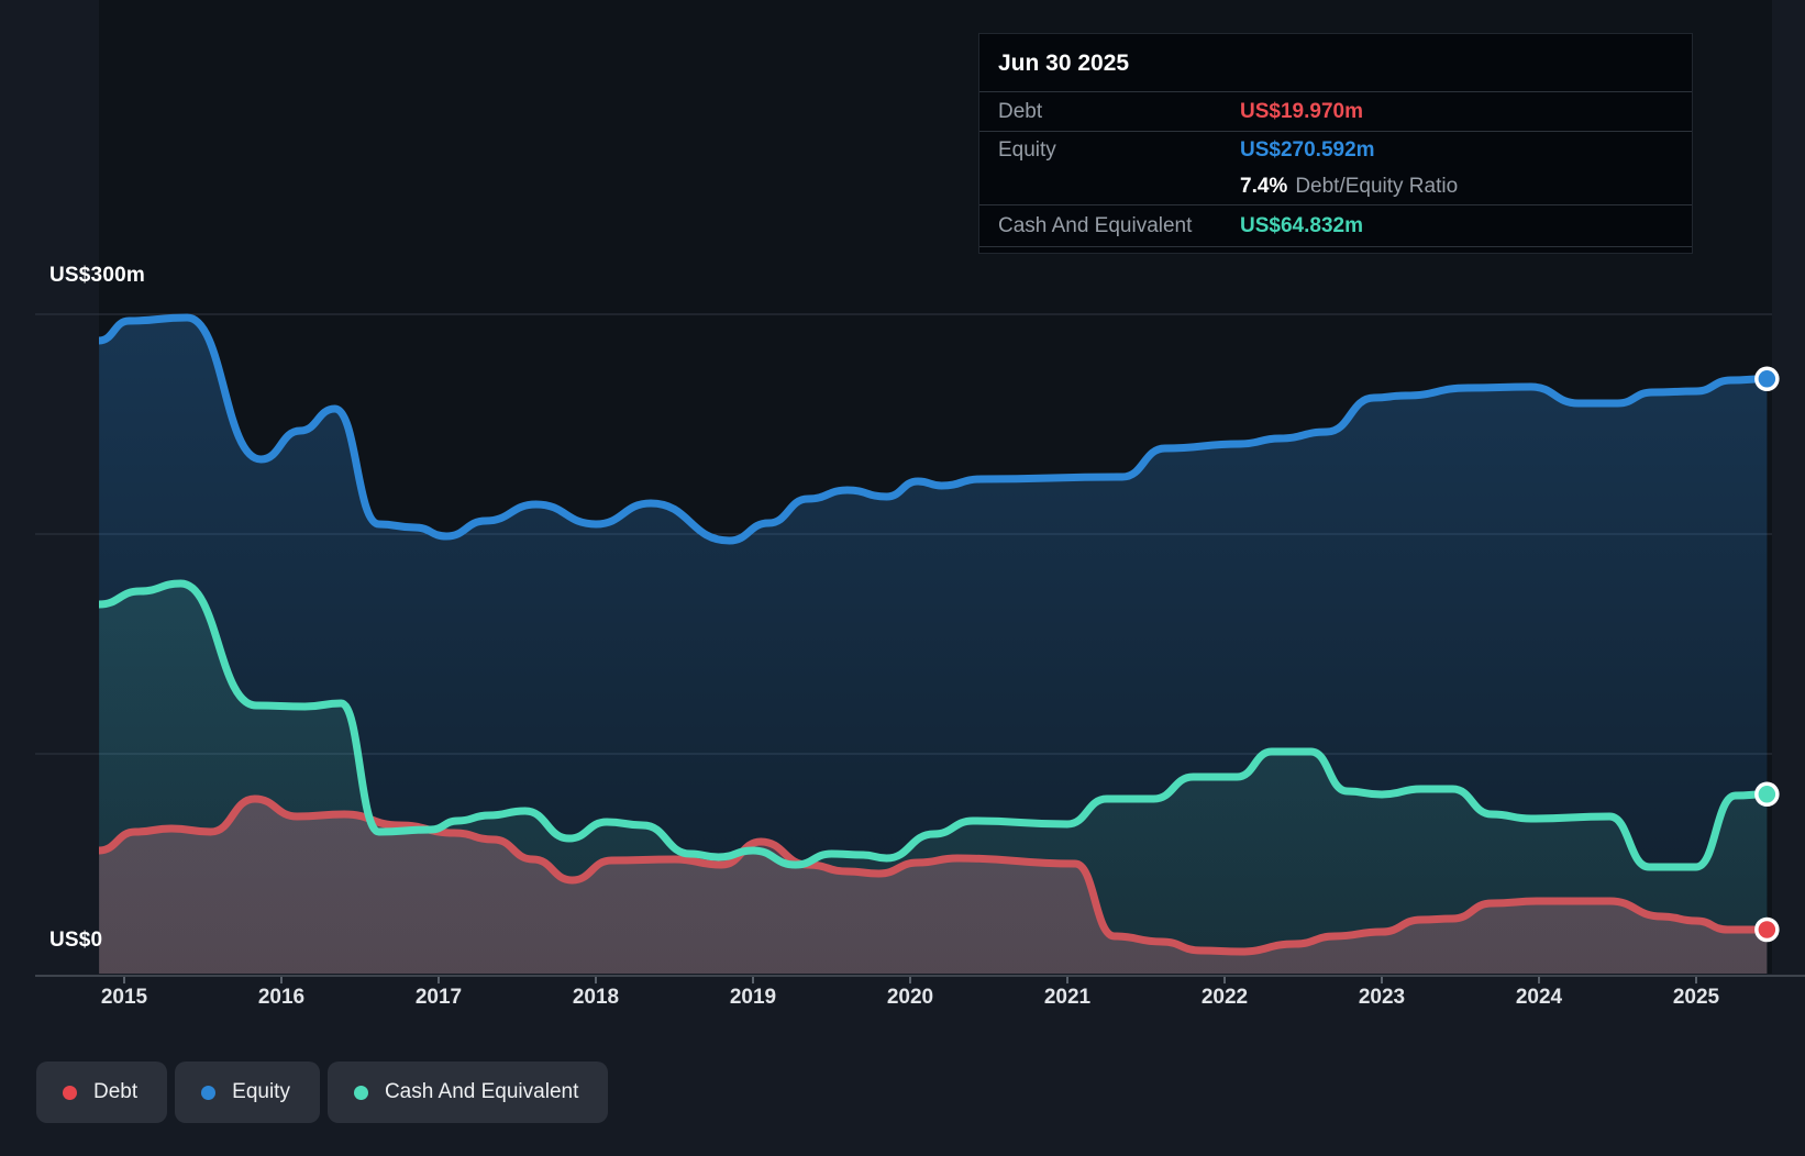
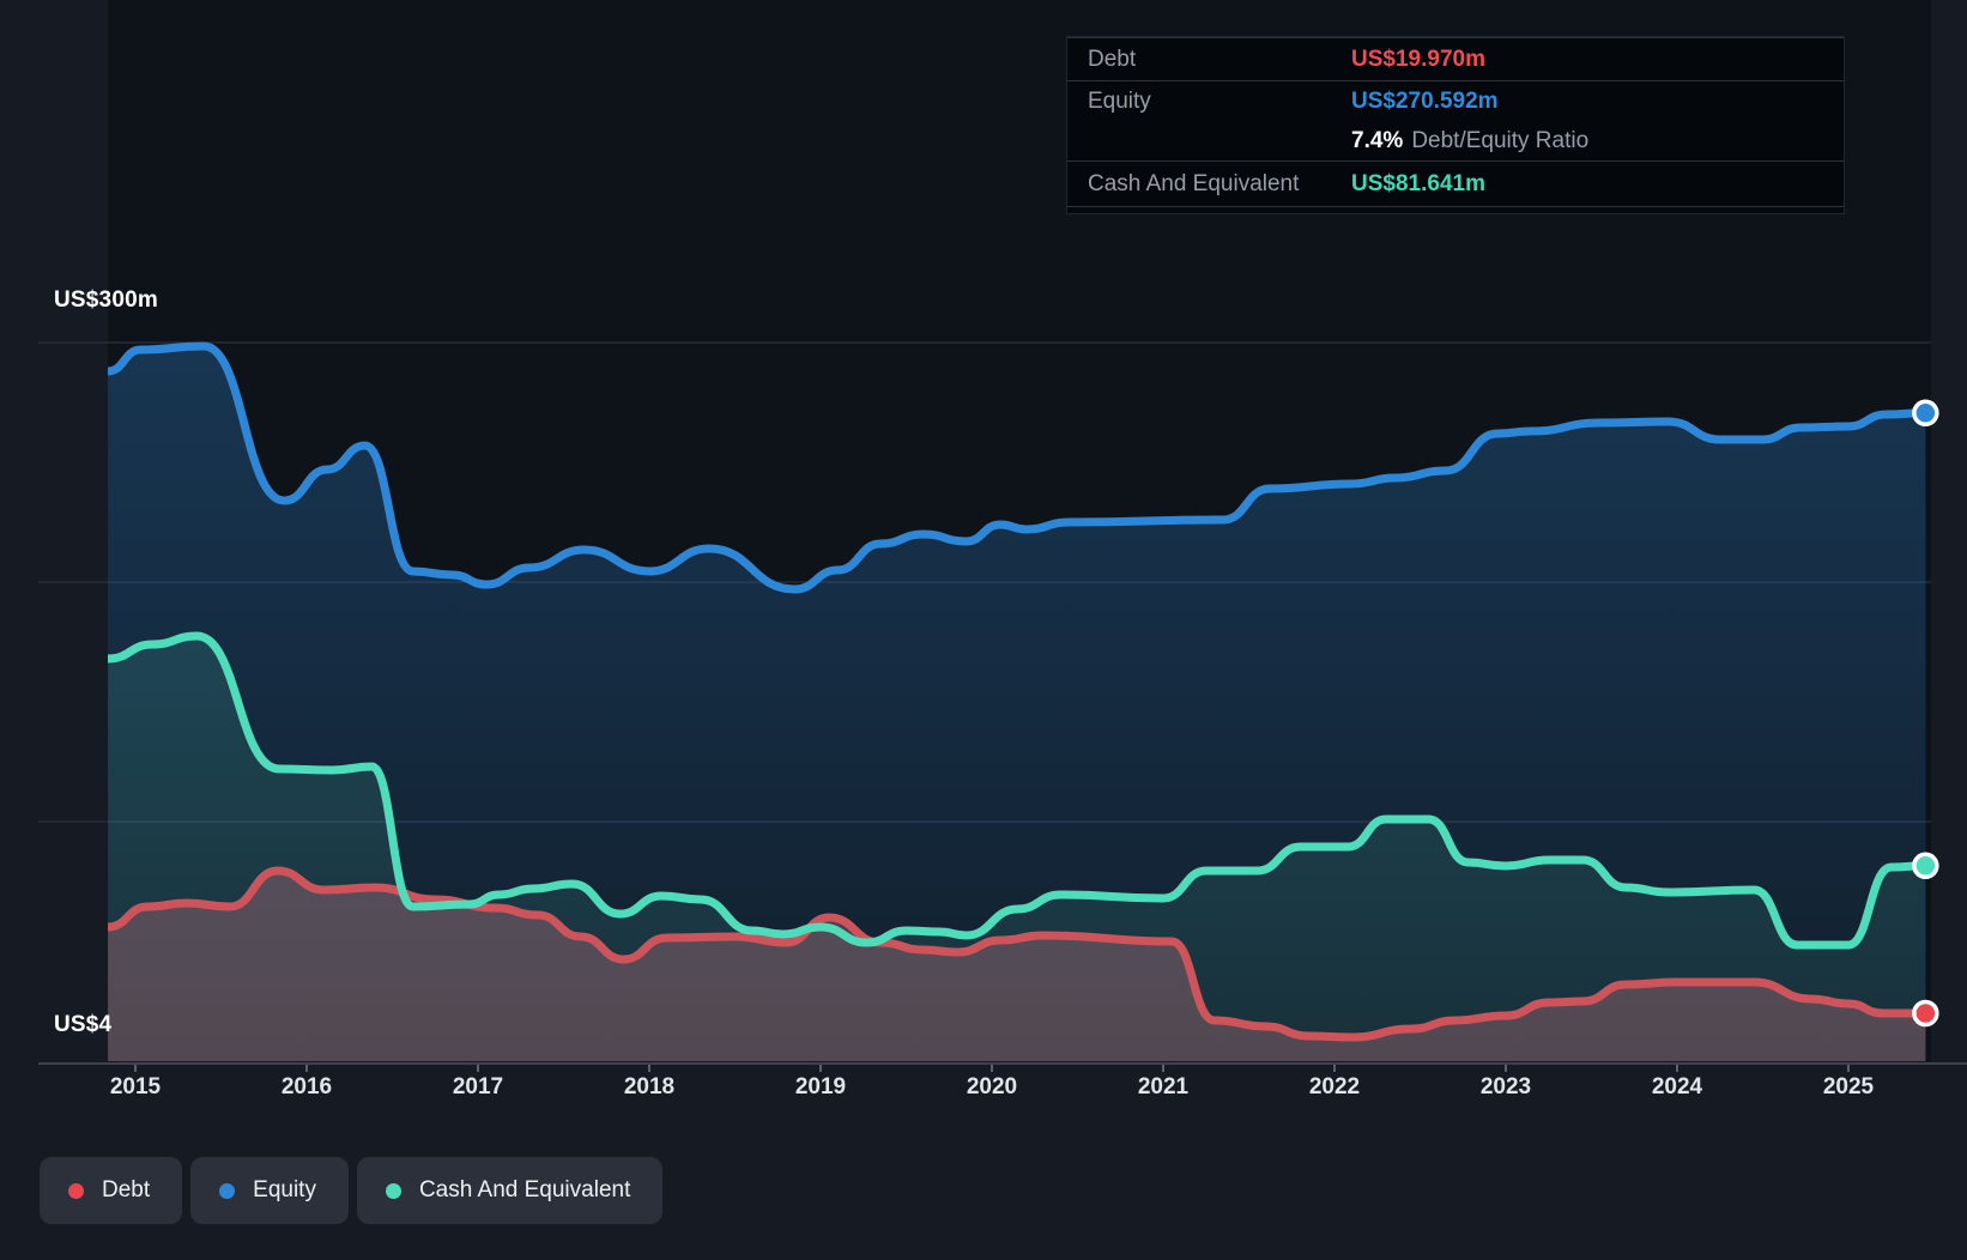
  US$300m
- US$0
+ US$4
  2015
  2016
  2017
  2018
  2019
  2020
  2021
  2022
  2023
  2024
  2025
- Jun 30 2025
  Debt
  US$19.970m
  Equity
  US$270.592m
  7.4%
  Debt/Equity Ratio
  Cash And Equivalent
- US$64.832m
+ US$81.641m
  Debt
  Equity
  Cash And Equivalent
